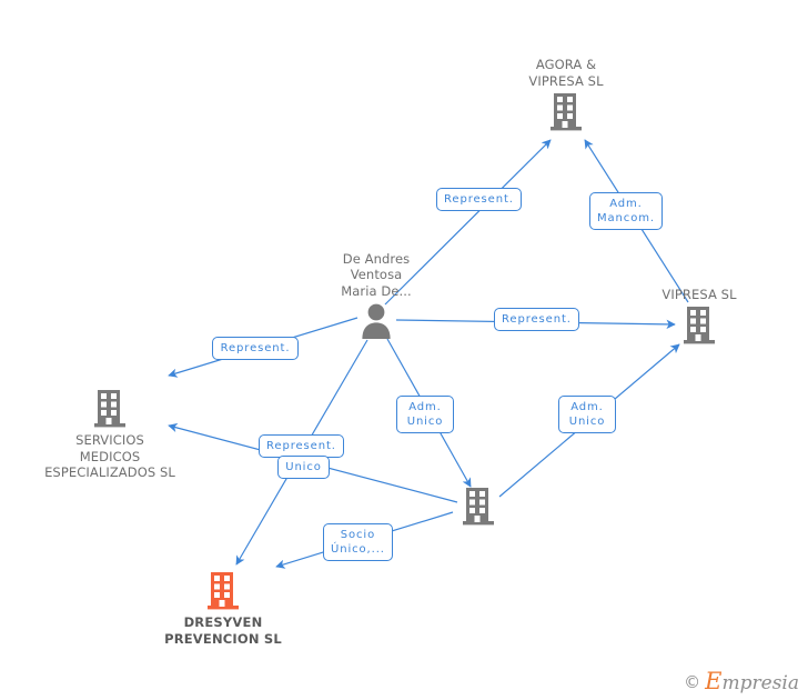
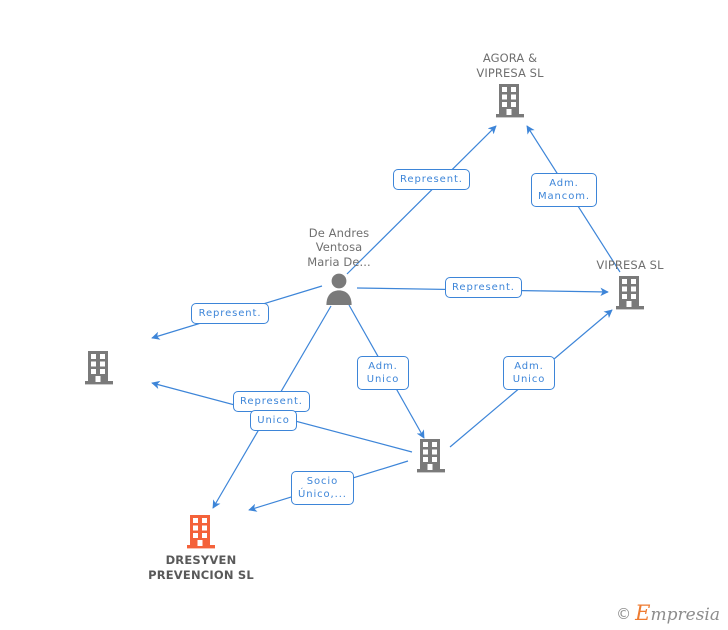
  AGORA &
  VIPRESA SL
  De Andres
  Ventosa
  Maria De...
  VIPRESA SL
- SERVICIOS
- MEDICOS
- ESPECIALIZADOS SL
  DRESYVEN
  PREVENCION SL
  Represent.
  Adm.
  Mancom.
  Represent.
  Adm.
  Unico
  Represent.
  Adm.
  Unico
  Represent.
  Unico
  Socio
  Único,...
  ©
  Empresia
